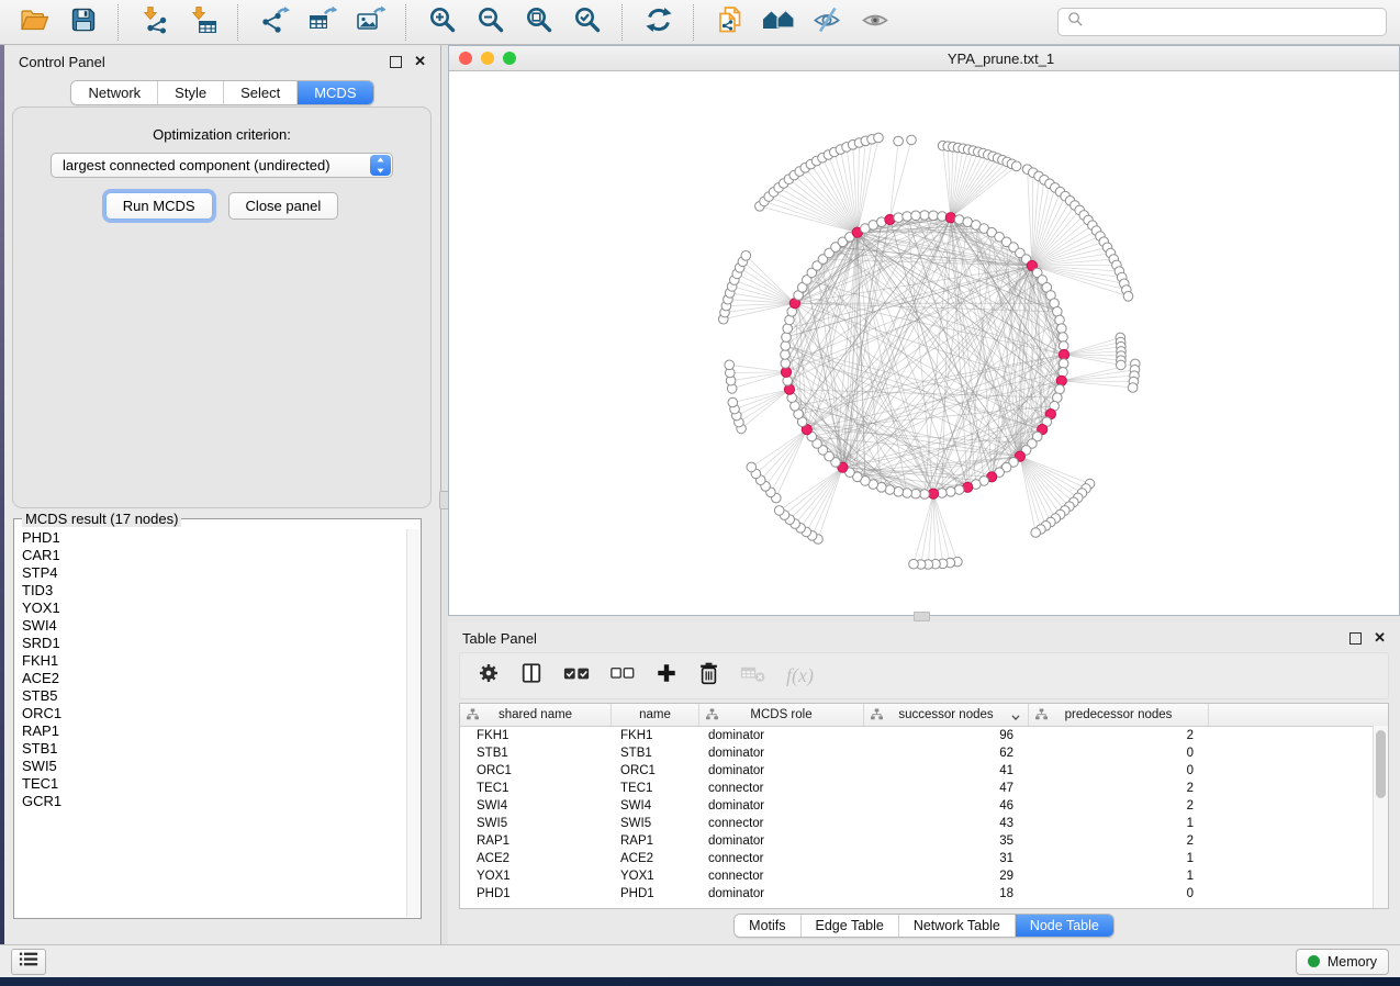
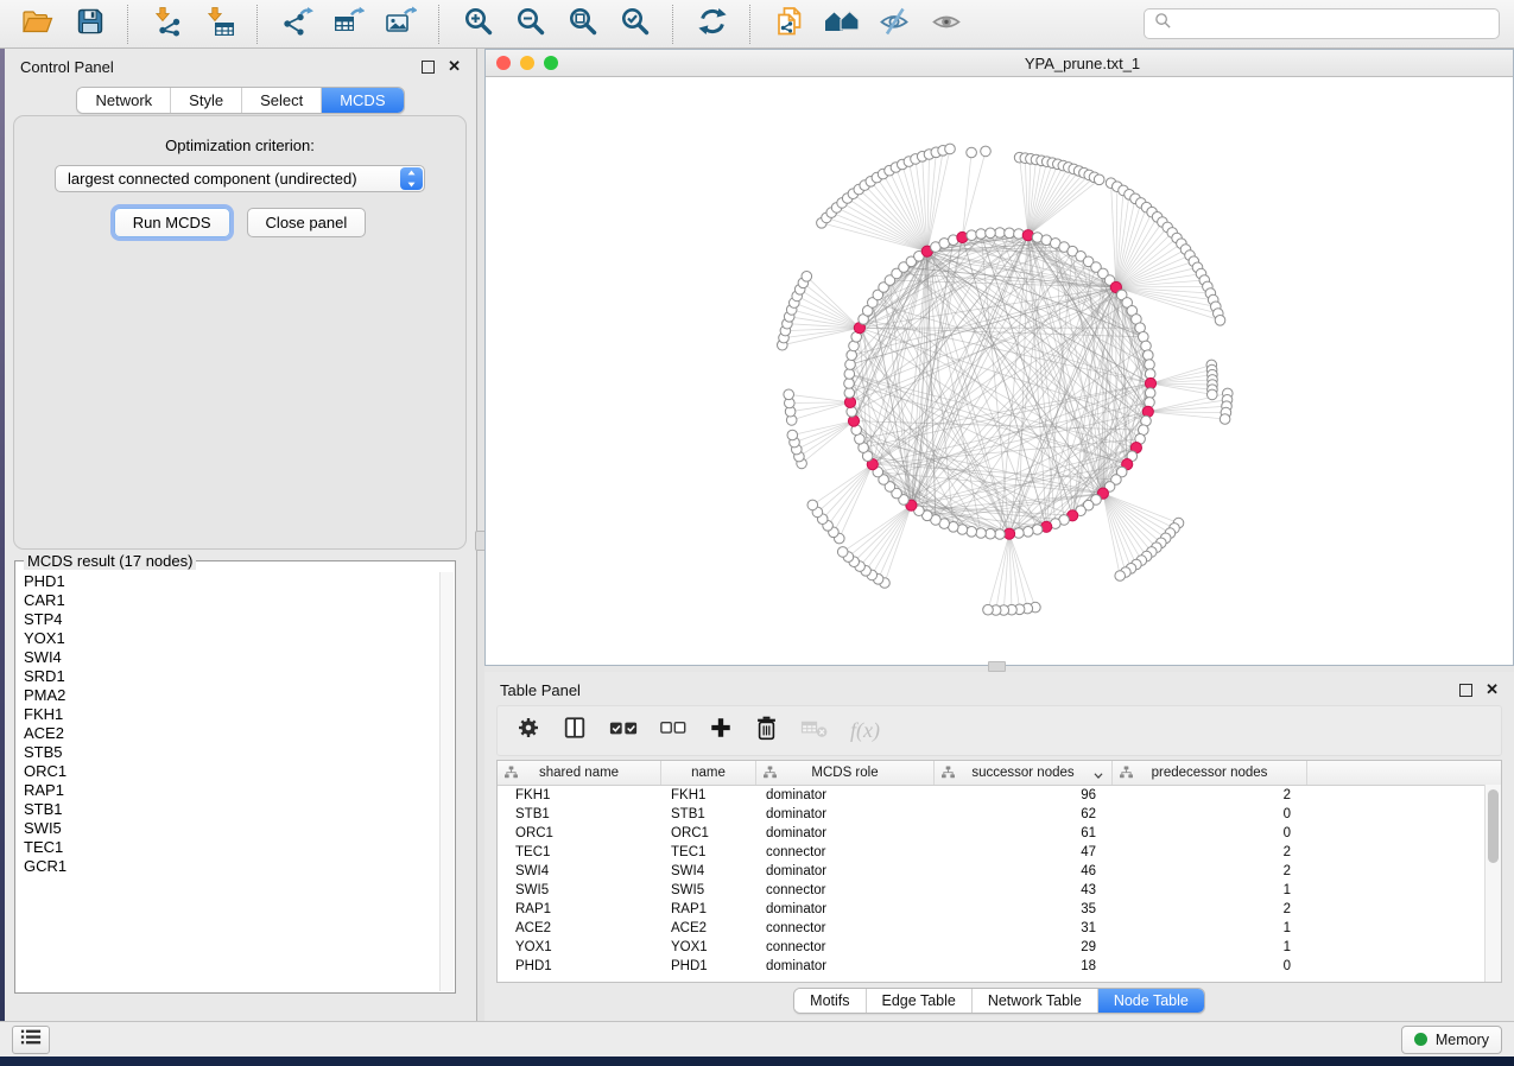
  Control Panel
  ✕
  Network
  Style
  Select
  MCDS
  Optimization criterion:
  largest connected component (undirected)
  Run MCDS
  Close panel
  MCDS result (17 nodes)
  PHD1
  CAR1
  STP4
- TID3
  YOX1
  SWI4
  SRD1
+ PMA2
  FKH1
  ACE2
  STB5
  ORC1
  RAP1
  STB1
  SWI5
  TEC1
  GCR1
  YPA_prune.txt_1
  Table Panel
  ✕
  f(x)
  shared name
  name
  MCDS role
  successor nodes
  predecessor nodes
  FKH1
  FKH1
  dominator
  96
  2
  STB1
  STB1
  dominator
  62
  0
  ORC1
  ORC1
  dominator
- 41
+ 61
  0
  TEC1
  TEC1
  connector
  47
  2
  SWI4
  SWI4
  dominator
  46
  2
  SWI5
  SWI5
  connector
  43
  1
  RAP1
  RAP1
  dominator
  35
  2
  ACE2
  ACE2
  connector
  31
  1
  YOX1
  YOX1
  connector
  29
  1
  PHD1
  PHD1
  dominator
  18
  0
  Motifs
  Edge Table
  Network Table
  Node Table
  Memory
